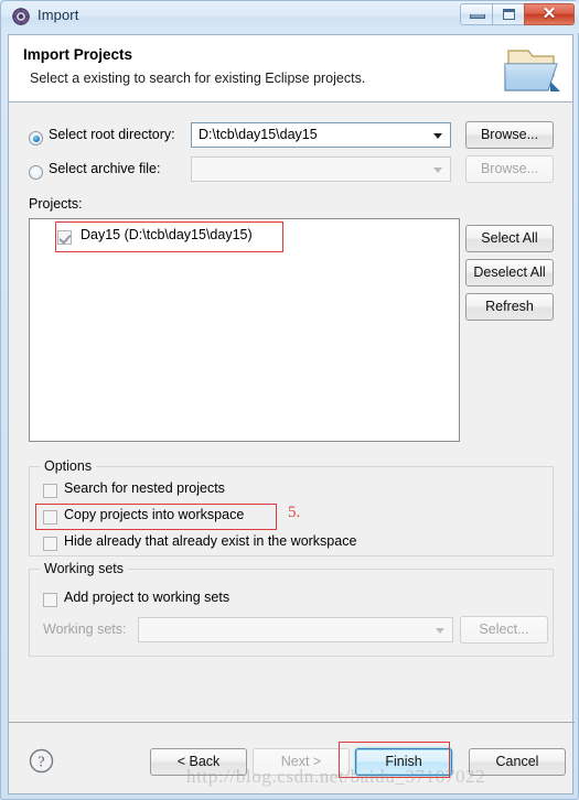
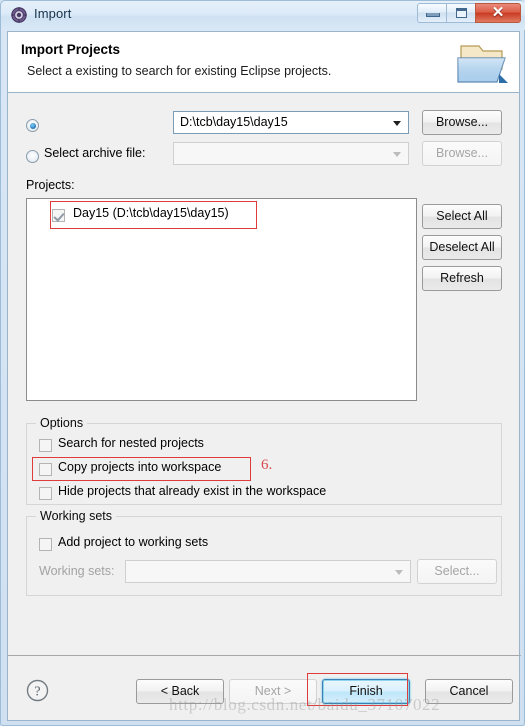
  Import
  ✕
  Import Projects
  Select a existing to search for existing Eclipse projects.
- Select root directory:
  D:\tcb\day15\day15
  Browse...
  Select archive file:
  Browse...
  Projects:
  Day15 (D:\tcb\day15\day15)
  Select All
  Deselect All
  Refresh
  Options
  Search for nested projects
  Copy projects into workspace
- Hide already that already exist in the workspace
+ Hide projects that already exist in the workspace
- 5.
+ 6.
  Working sets
  Add project to working sets
  Working sets:
  Select...
  ?
  < Back
  Next >
  Finish
  Cancel
  http://blog.csdn.net/baidu_37107022
